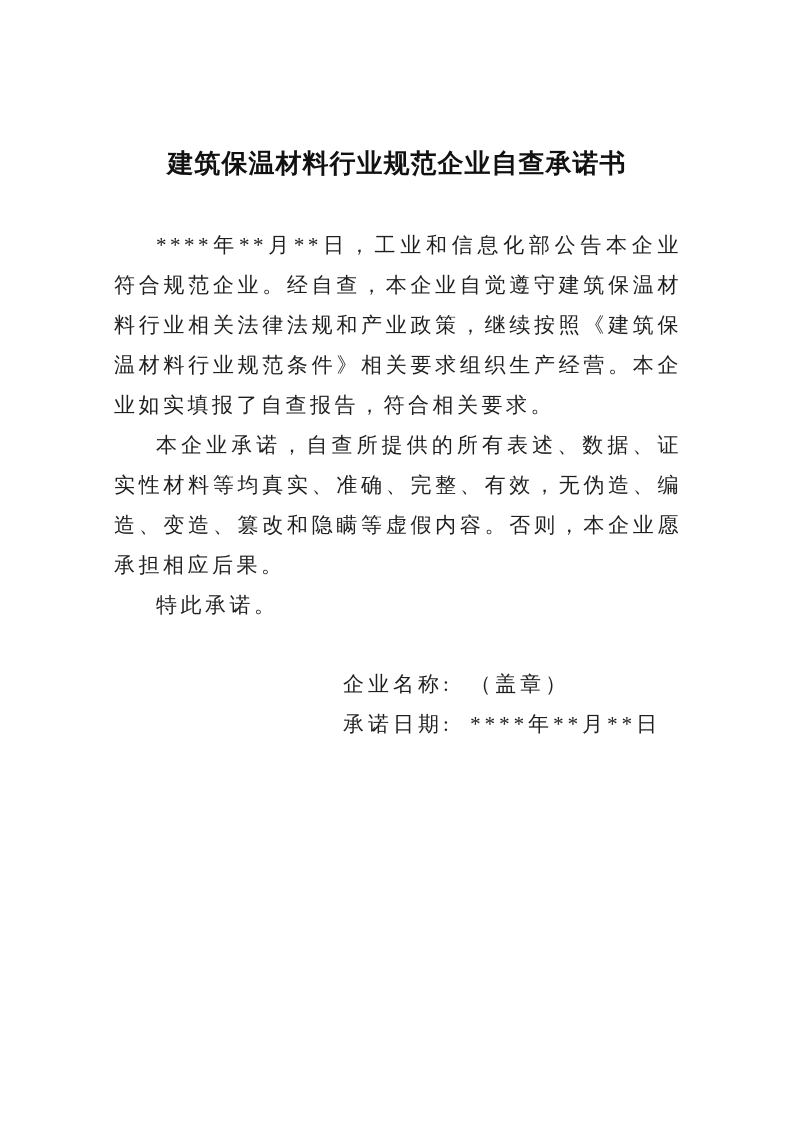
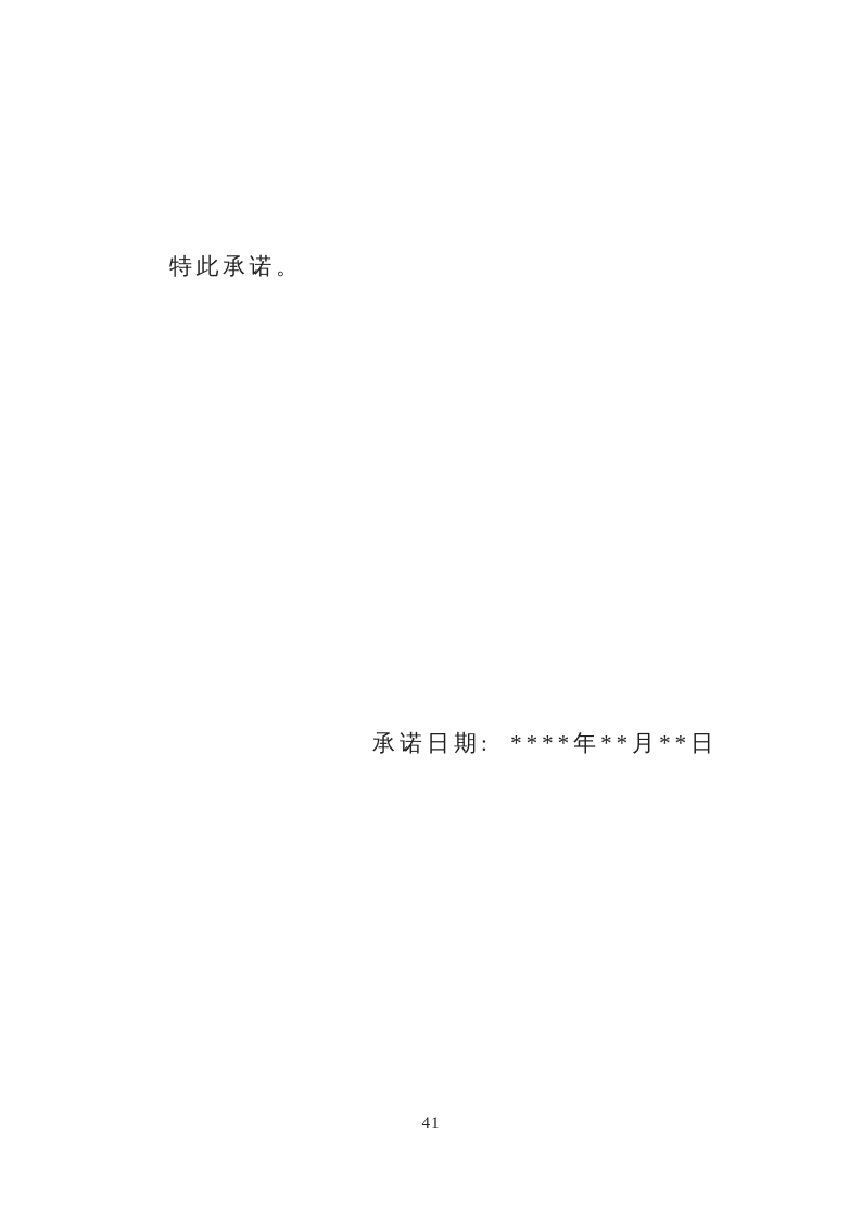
- 建筑保温材料行业规范企业自查承诺书
- ****年**月**日，工业和信息化部公告本企业符合规范企业。经自查，本企业自觉遵守建筑保温材料行业相关法律法规和产业政策，继续按照《建筑保温材料行业规范条件》相关要求组织生产经营。本企业如实填报了自查报告，符合相关要求。
- 本企业承诺，自查所提供的所有表述、数据、证实性材料等均真实、准确、完整、有效，无伪造、编造、变造、篡改和隐瞒等虚假内容。否则，本企业愿承担相应后果。
  特此承诺。
- 企业名称: （盖章）
  承诺日期: ****年**月**日
+ 41
